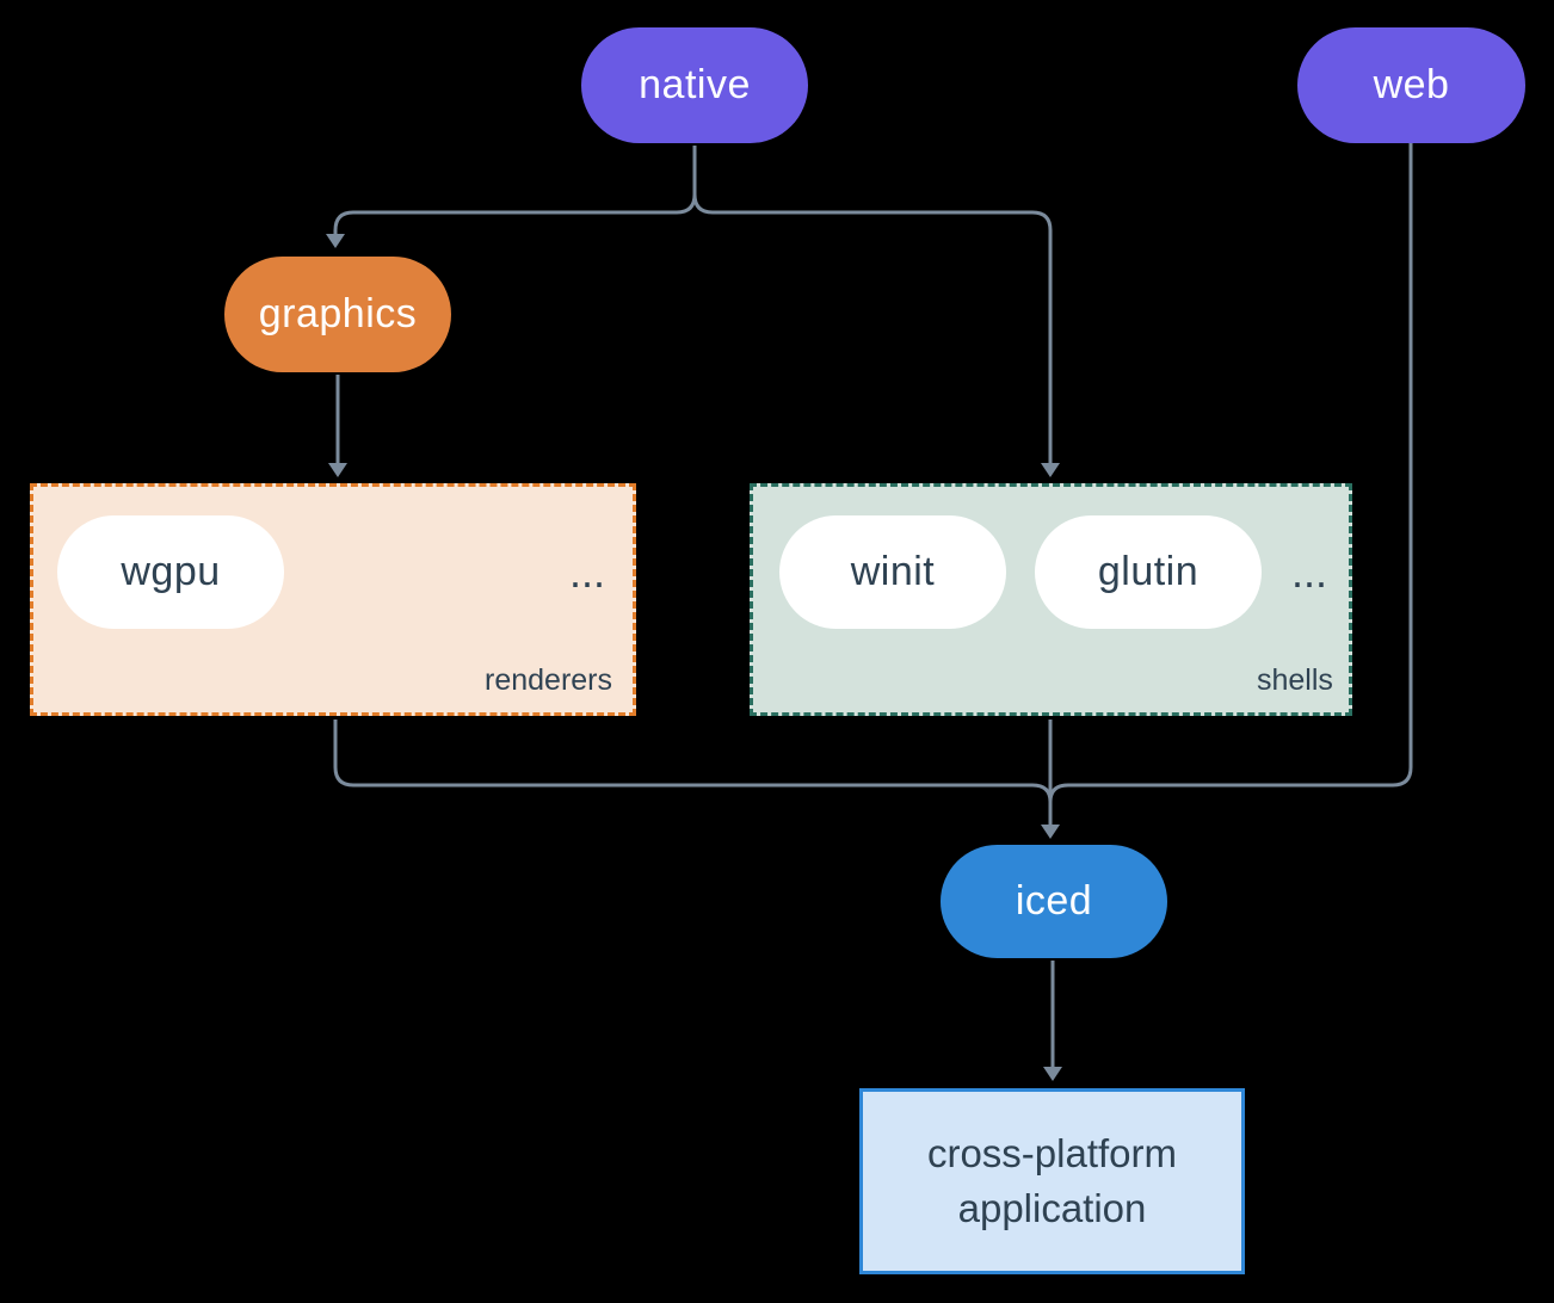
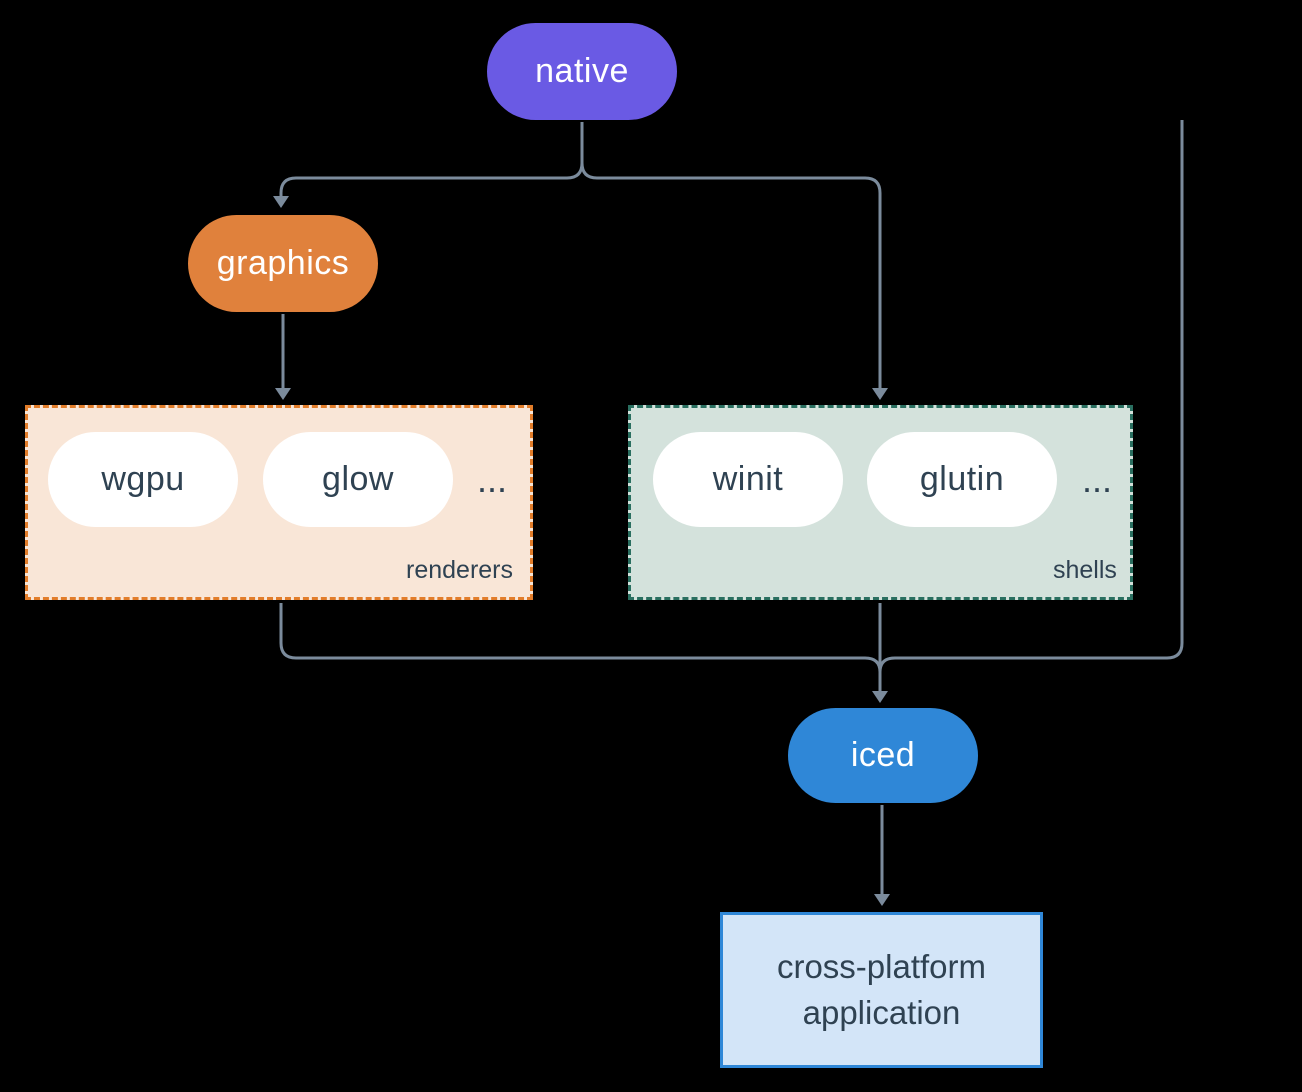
  native
- web
  graphics
  wgpu
+ glow
  ...
  renderers
  winit
  glutin
  ...
  shells
  iced
  cross-platform
  application
